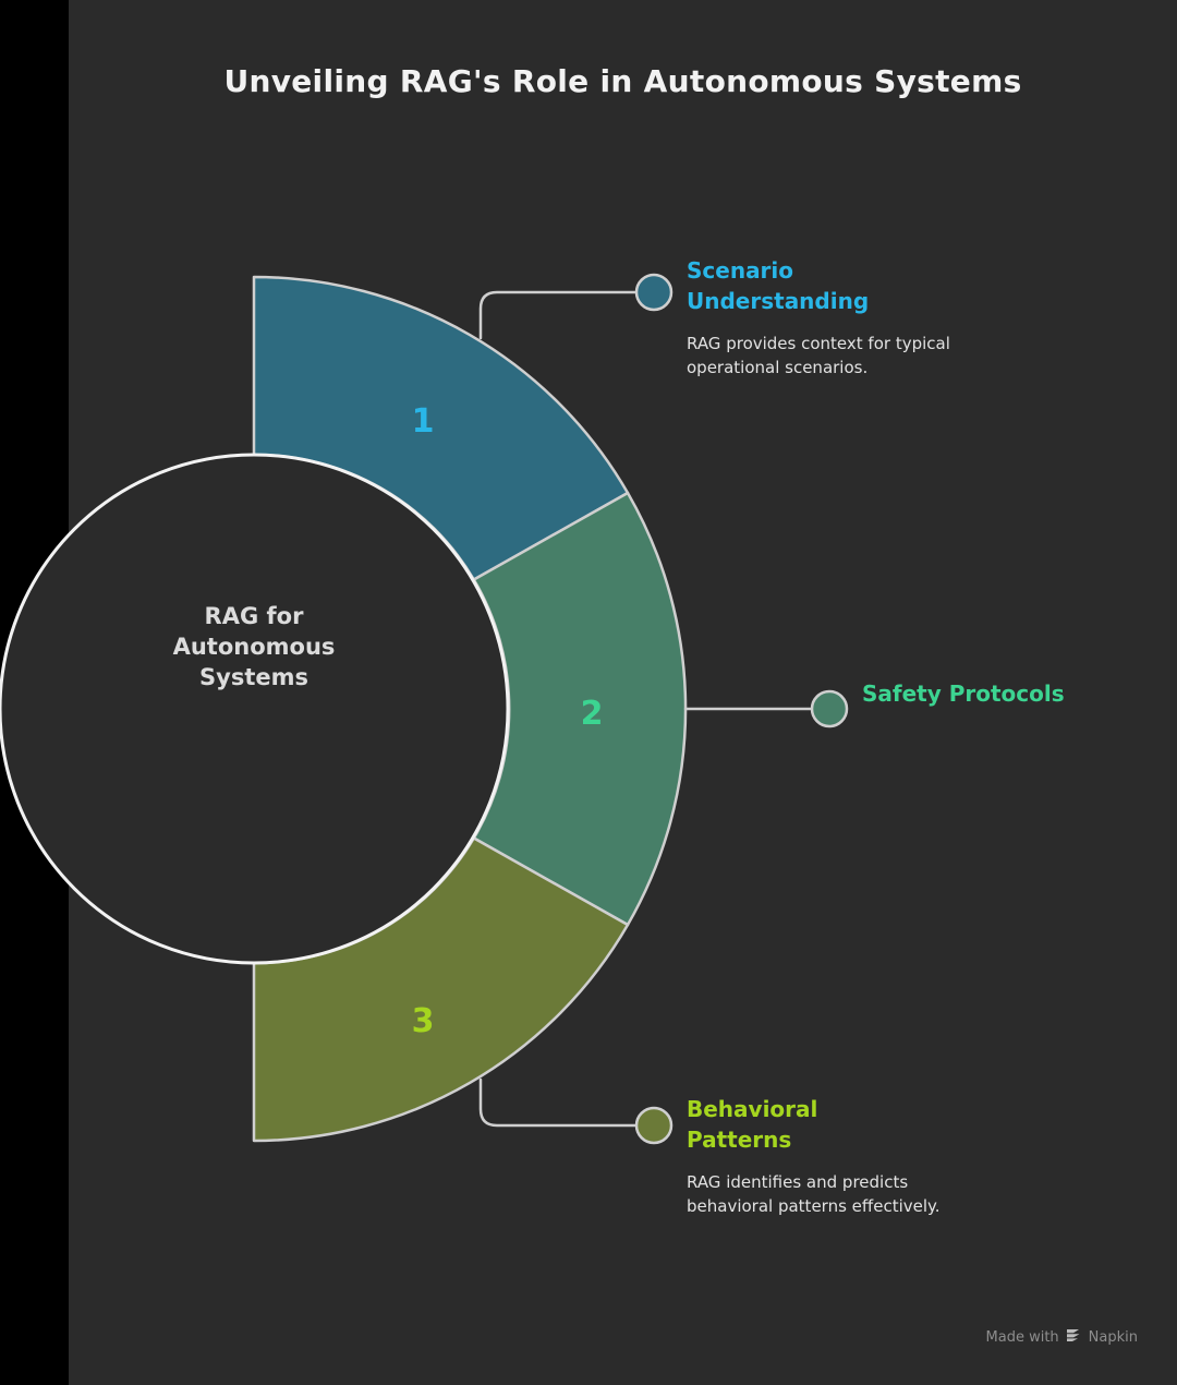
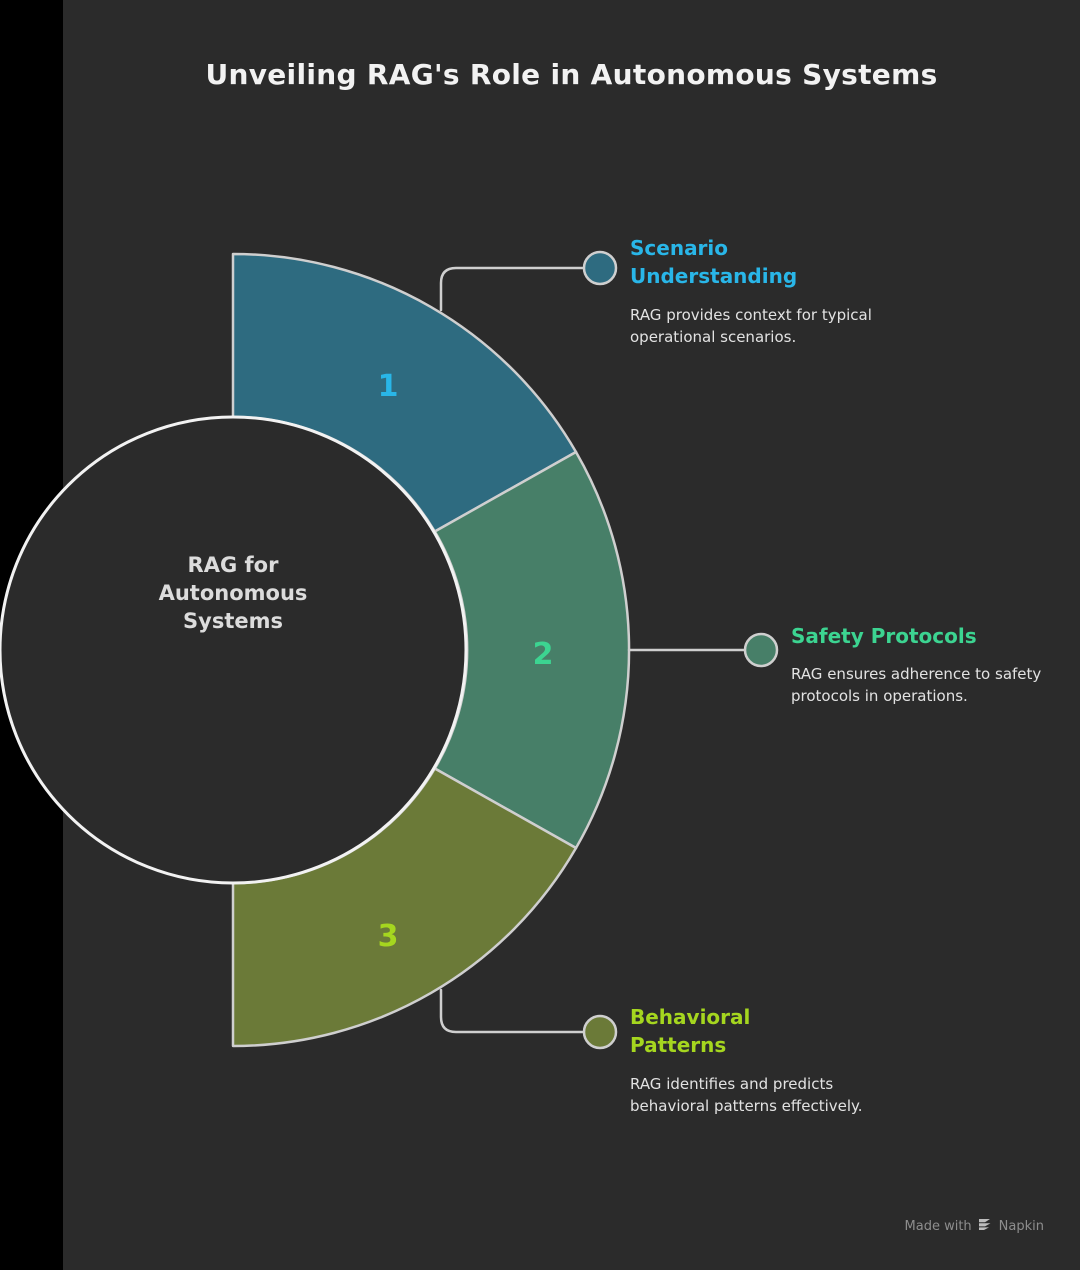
  Unveiling RAG's Role in Autonomous Systems
  1
  2
  3
  RAG for
  Autonomous
  Systems
  Scenario
  Understanding
  RAG provides context for typical operational scenarios.
  Safety Protocols
+ RAG ensures adherence to safety protocols in operations.
  Behavioral
  Patterns
  RAG identifies and predicts behavioral patterns effectively.
  Made with
  Napkin
